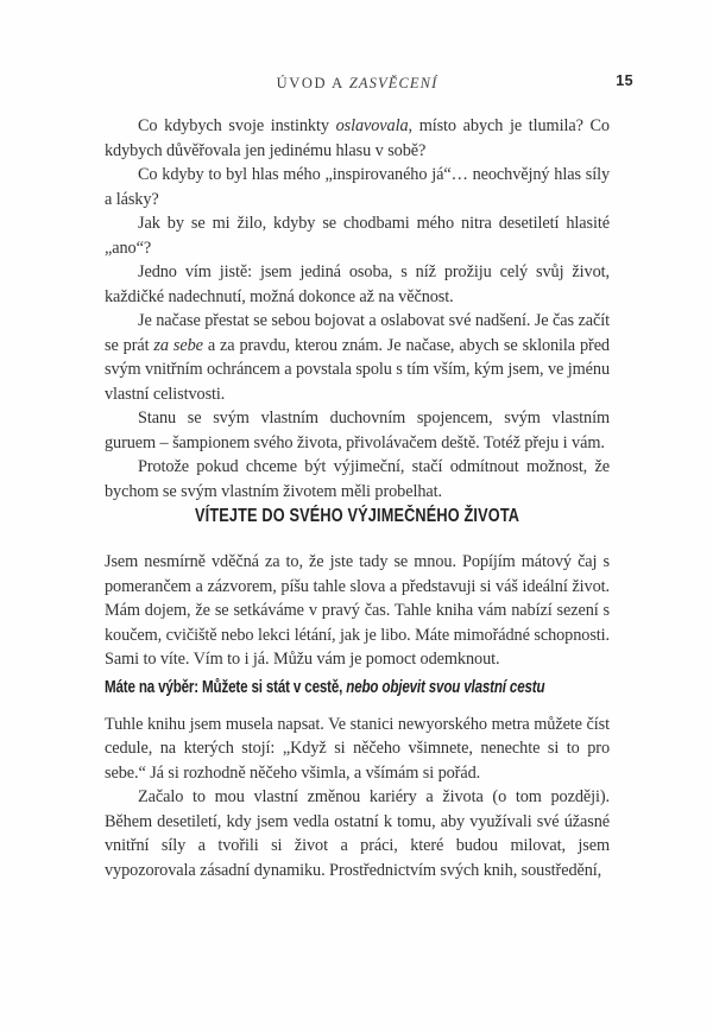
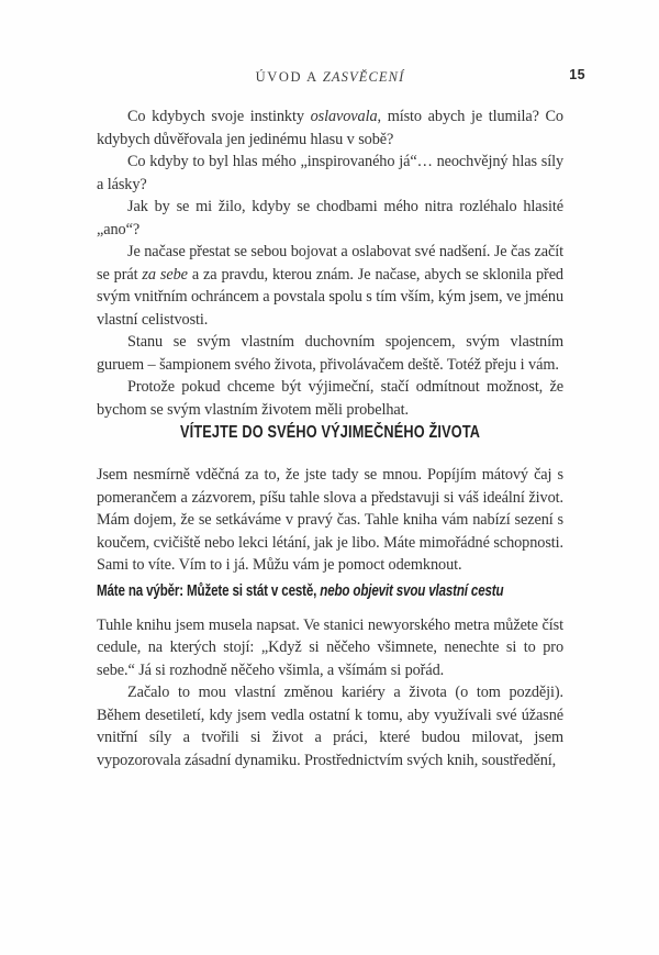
  ÚVOD A ZASVĚCENÍ
  15
  Co kdybych svoje instinkty oslavovala, místo abych je tlumila? Co kdybych důvěřovala jen jedinému hlasu v sobě?
  Co kdyby to byl hlas mého „inspirovaného já“… neochvějný hlas síly a lásky?
- Jak by se mi žilo, kdyby se chodbami mého nitra desetiletí hlasité „ano“?
+ Jak by se mi žilo, kdyby se chodbami mého nitra rozléhalo hlasité „ano“?
- Jedno vím jistě: jsem jediná osoba, s níž prožiju celý svůj život, každičké nadechnutí, možná dokonce až na věčnost.
  Je načase přestat se sebou bojovat a oslabovat své nadšení. Je čas začít se prát za sebe a za pravdu, kterou znám. Je načase, abych se sklonila před svým vnitřním ochráncem a povstala spolu s tím vším, kým jsem, ve jménu vlastní celistvosti.
  Stanu se svým vlastním duchovním spojencem, svým vlastním guruem – šampionem svého života, přivolávačem deště. Totéž přeju i vám.
  Protože pokud chceme být výjimeční, stačí odmítnout možnost, že bychom se svým vlastním životem měli probelhat.
  VÍTEJTE DO SVÉHO VÝJIMEČNÉHO ŽIVOTA
  Jsem nesmírně vděčná za to, že jste tady se mnou. Popíjím mátový čaj s pomerančem a zázvorem, píšu tahle slova a představuji si váš ideální život. Mám dojem, že se setkáváme v pravý čas. Tahle kniha vám nabízí sezení s koučem, cvičiště nebo lekci létání, jak je libo. Máte mimořádné schopnosti. Sami to víte. Vím to i já. Můžu vám je pomoct odemknout.
  Máte na výběr: Můžete si stát v cestě, nebo objevit svou vlastní cestu
  Tuhle knihu jsem musela napsat. Ve stanici newyorského metra můžete číst cedule, na kterých stojí: „Když si něčeho všimnete, nenechte si to pro sebe.“ Já si rozhodně něčeho všimla, a všímám si pořád.
  Začalo to mou vlastní změnou kariéry a života (o tom později). Během desetiletí, kdy jsem vedla ostatní k tomu, aby využívali své úžasné vnitřní síly a tvořili si život a práci, které budou milovat, jsem vypozorovala zásadní dynamiku. Prostřednictvím svých knih, soustředění,
